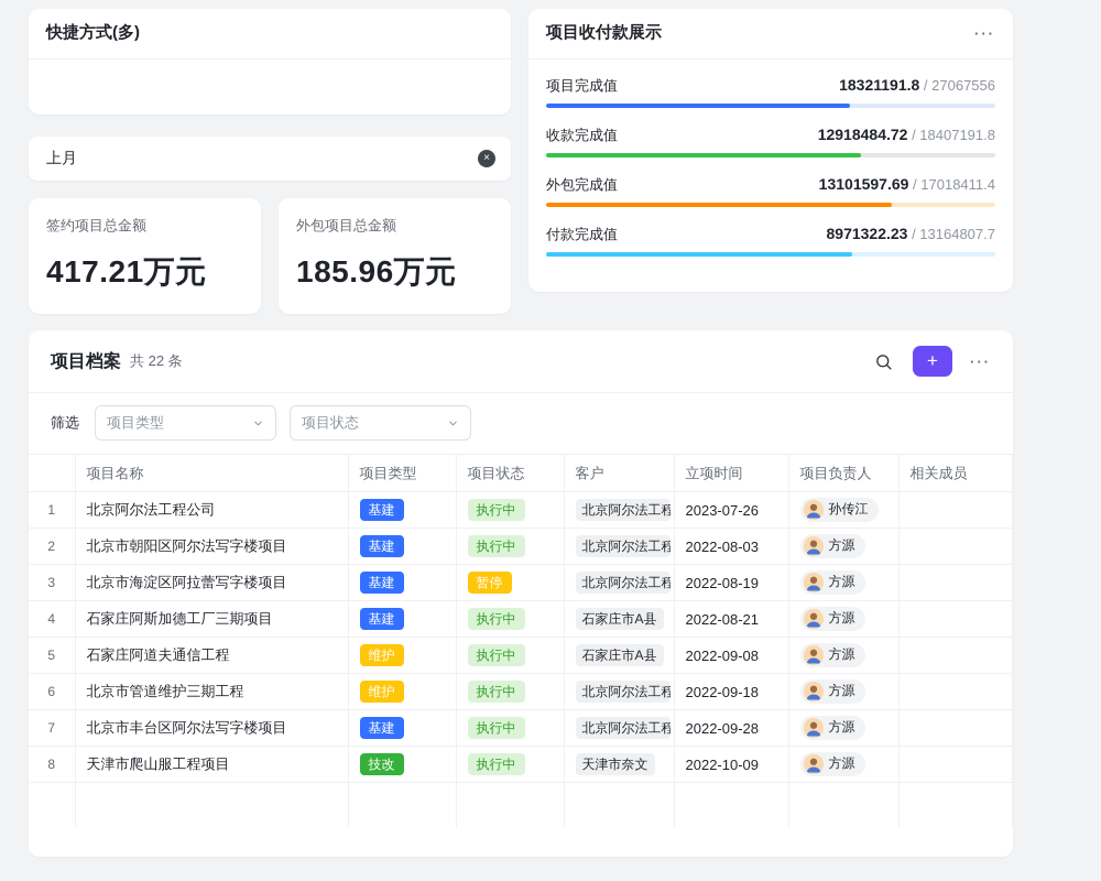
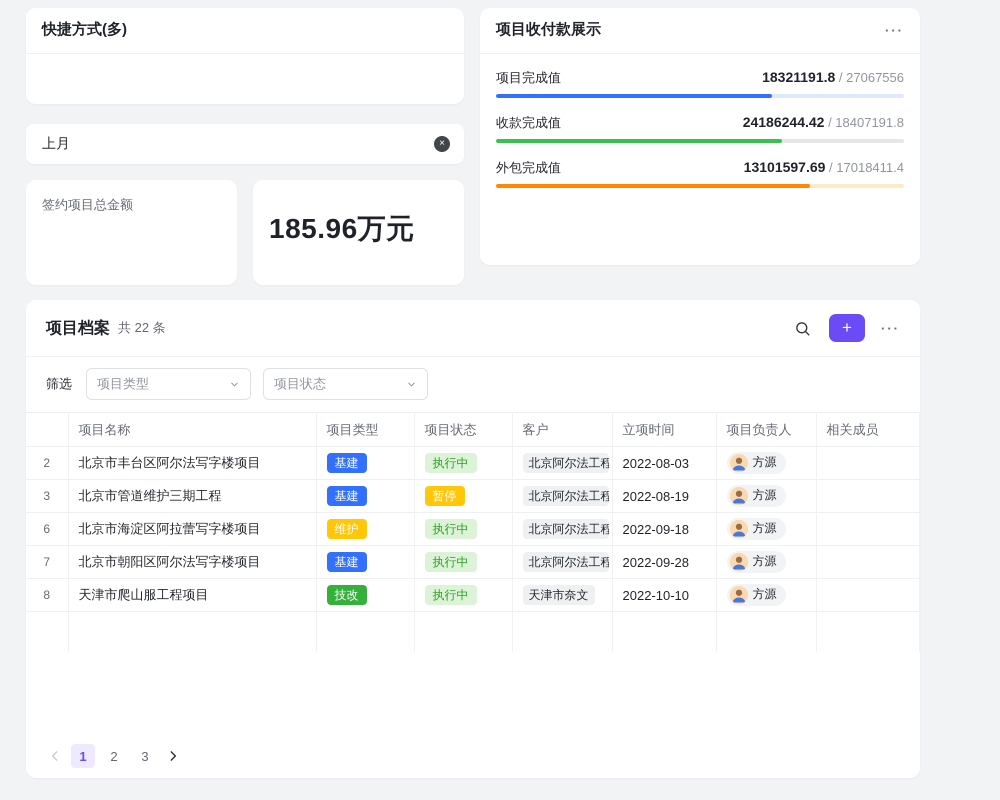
  快捷方式(多)
  项目收付款展示
  ···
  项目完成值
  18321191.8 / 27067556
  收款完成值
- 12918484.72 / 18407191.8
+ 24186244.42 / 18407191.8
  外包完成值
  13101597.69 / 17018411.4
- 付款完成值
- 8971322.23 / 13164807.7
  上月
  ×
  签约项目总金额
- 417.21万元
- 外包项目总金额
  185.96万元
  项目档案
  共 22 条
  +
  ···
  筛选
  项目类型
  项目状态
  	项目名称	项目类型	项目状态	客户	立项时间	项目负责人	相关成员
- 1	北京阿尔法工程公司	基建	执行中	北京阿尔法工程	2023-07-26	孙传江
- 2	北京市朝阳区阿尔法写字楼项目	基建	执行中	北京阿尔法工程	2022-08-03	方源
+ 2	北京市丰台区阿尔法写字楼项目	基建	执行中	北京阿尔法工程	2022-08-03	方源
- 3	北京市海淀区阿拉蕾写字楼项目	基建	暂停	北京阿尔法工程	2022-08-19	方源
+ 3	北京市管道维护三期工程	基建	暂停	北京阿尔法工程	2022-08-19	方源
- 4	石家庄阿斯加德工厂三期项目	基建	执行中	石家庄市A县	2022-08-21	方源
- 5	石家庄阿道夫通信工程	维护	执行中	石家庄市A县	2022-09-08	方源
- 6	北京市管道维护三期工程	维护	执行中	北京阿尔法工程	2022-09-18	方源
+ 6	北京市海淀区阿拉蕾写字楼项目	维护	执行中	北京阿尔法工程	2022-09-18	方源
- 7	北京市丰台区阿尔法写字楼项目	基建	执行中	北京阿尔法工程	2022-09-28	方源
+ 7	北京市朝阳区阿尔法写字楼项目	基建	执行中	北京阿尔法工程	2022-09-28	方源
- 8	天津市爬山服工程项目	技改	执行中	天津市奈文	2022-10-09	方源
+ 8	天津市爬山服工程项目	技改	执行中	天津市奈文	2022-10-10	方源
+ 1
+ 2
+ 3
